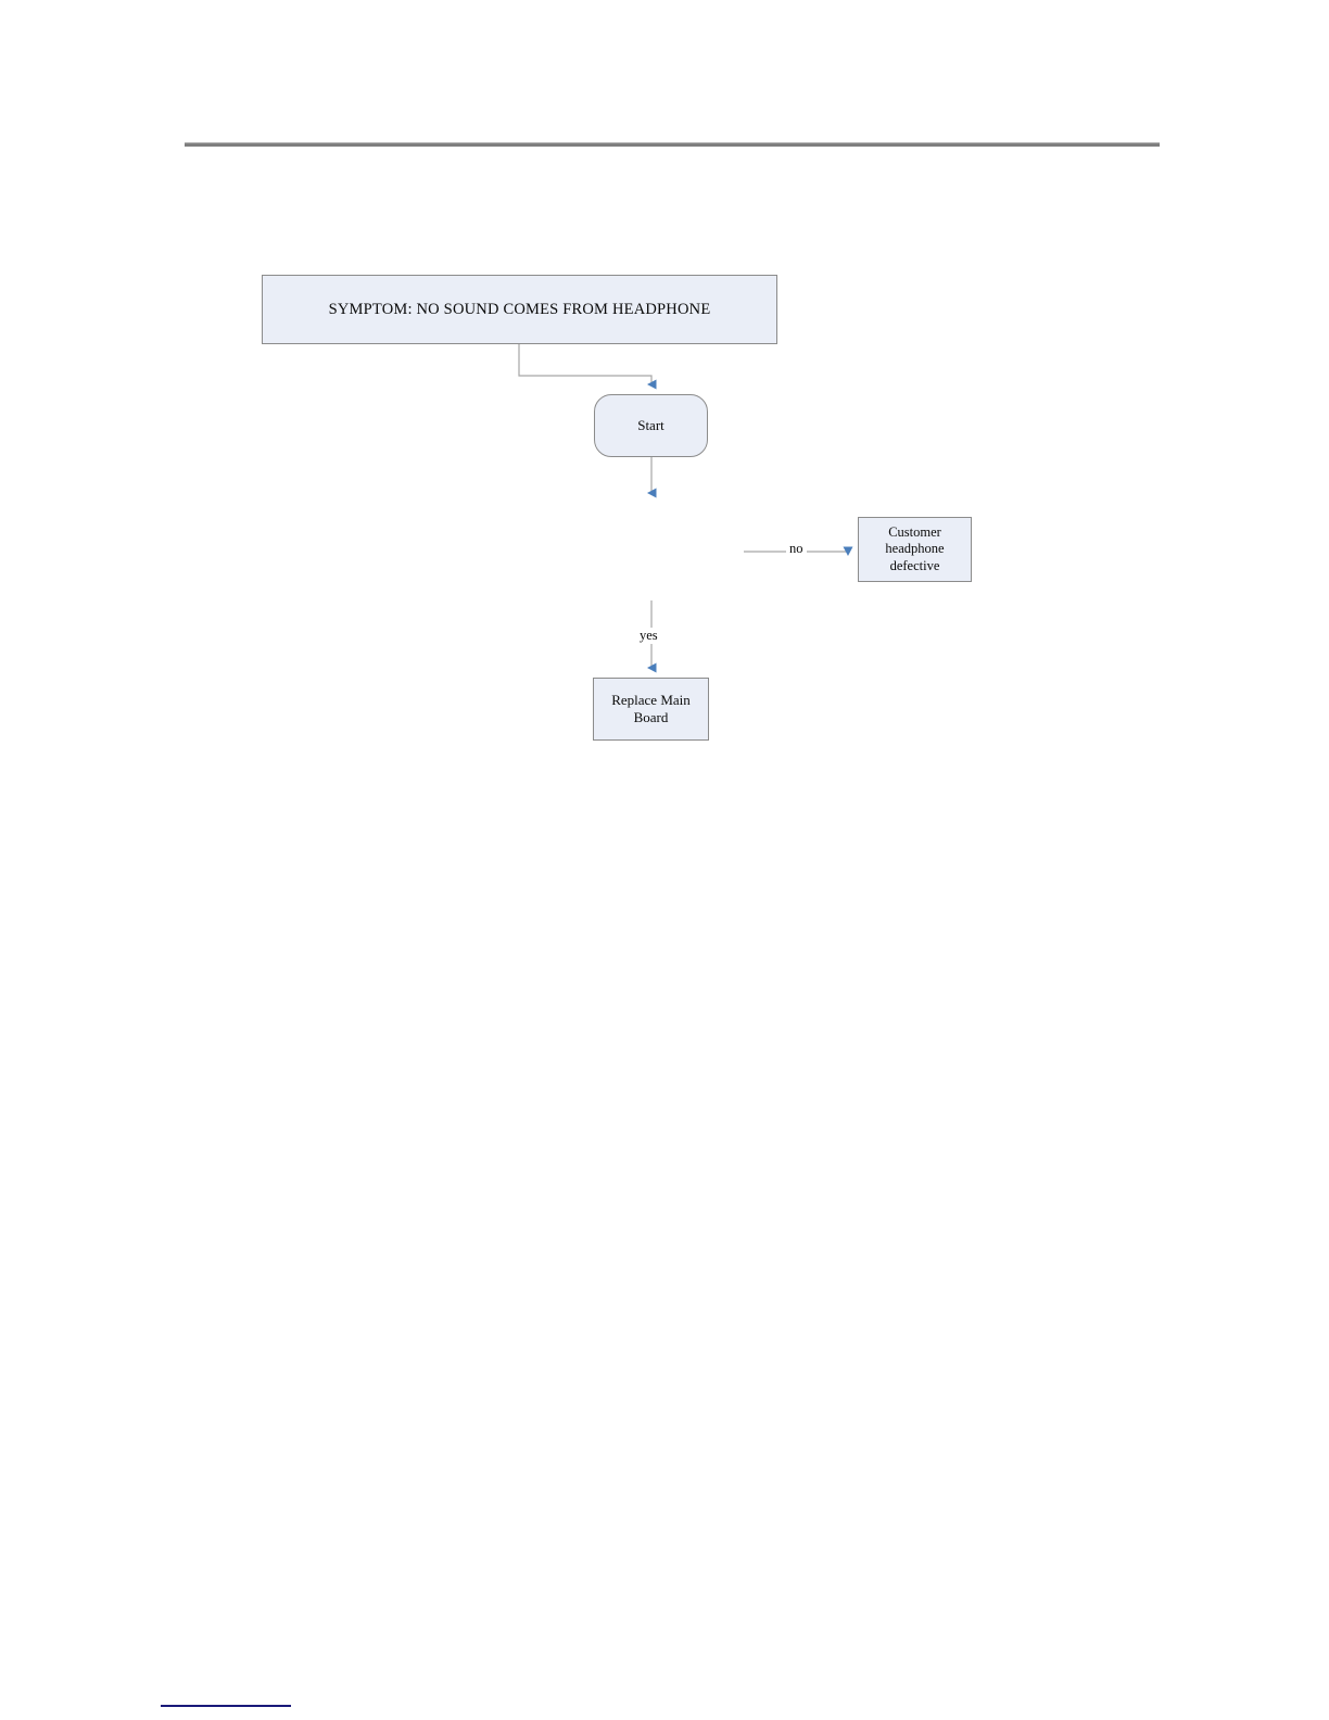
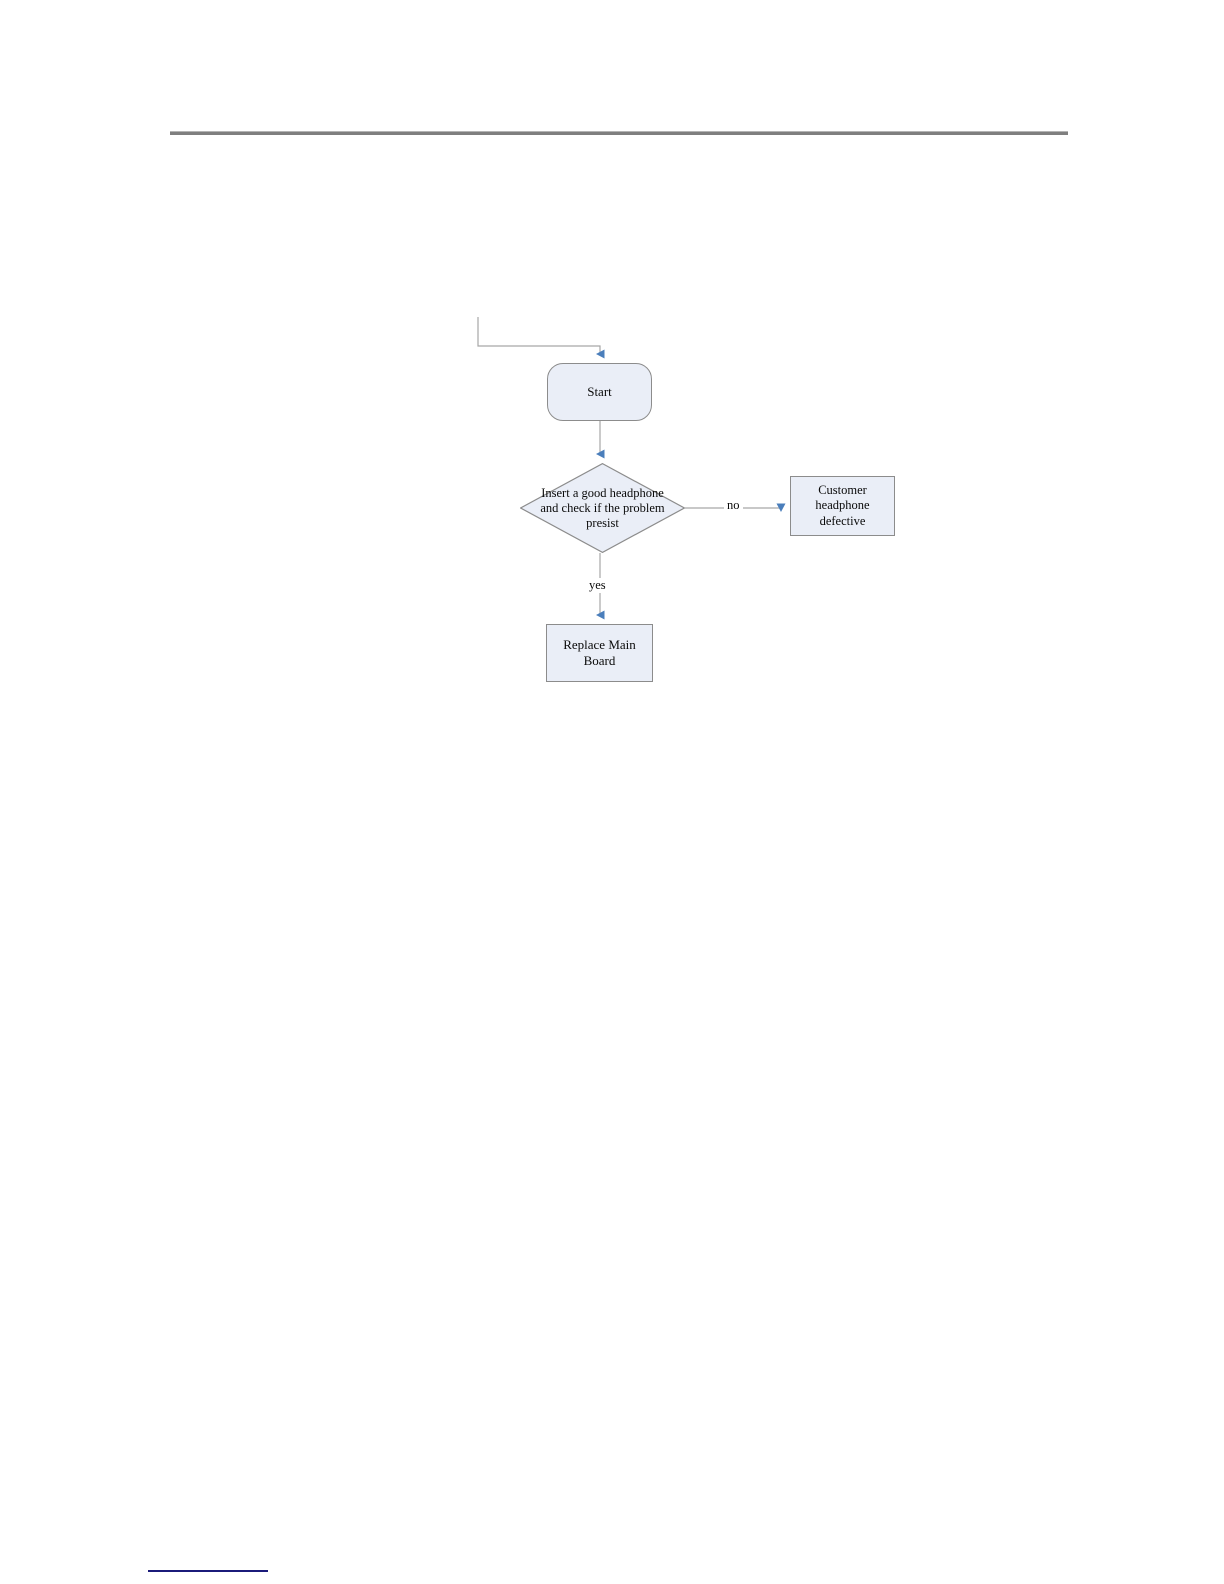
- SYMPTOM: NO SOUND COMES FROM HEADPHONE
  Start
+ Insert a good headphone
+ and check if the problem
+ presist
  Customer
  headphone defective
  Replace Main Board
  no
  yes
